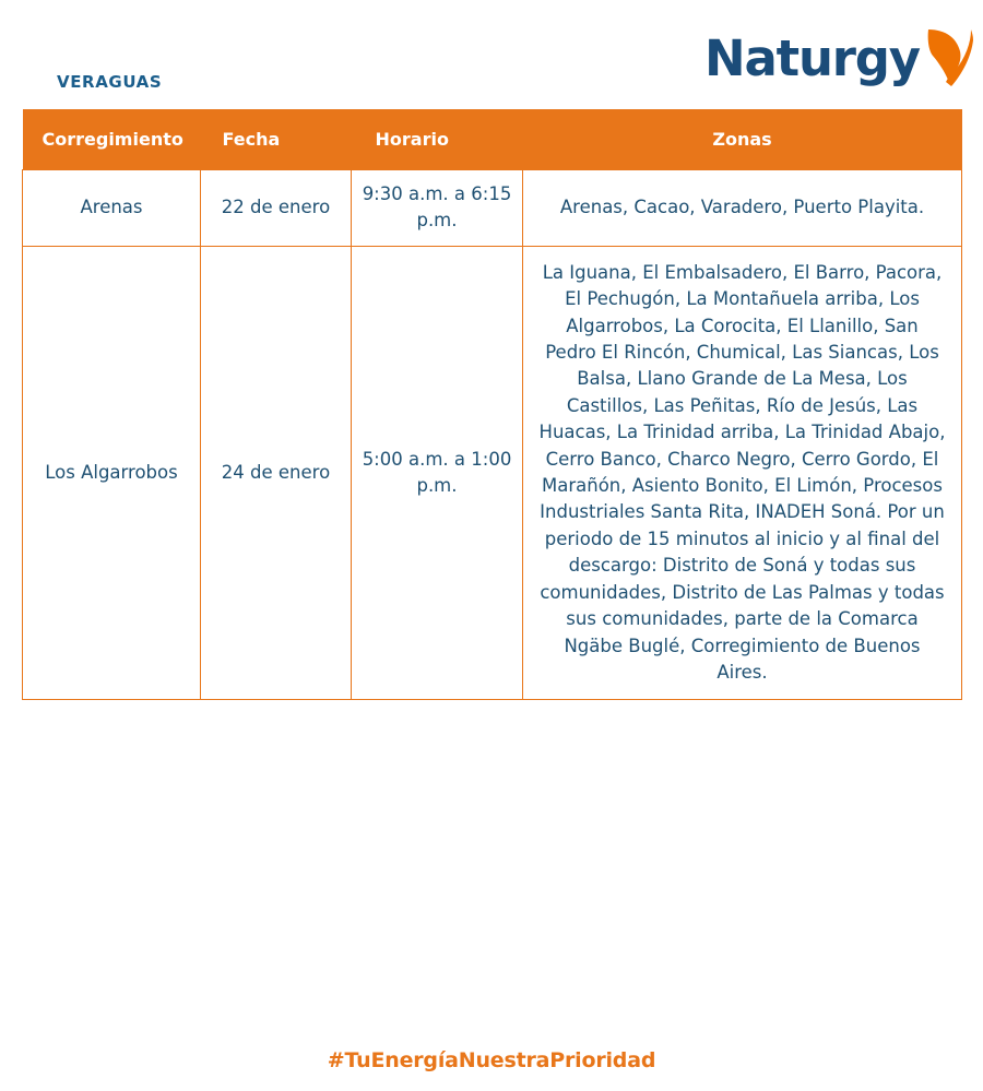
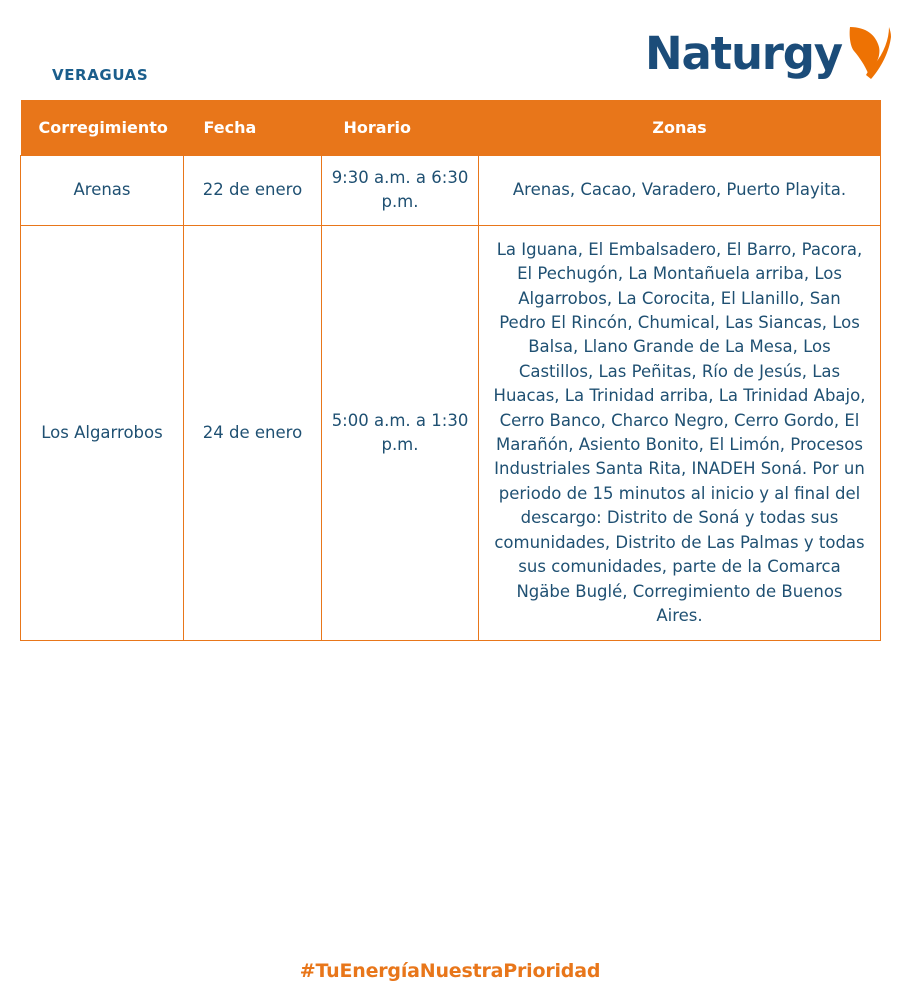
  Naturgy
  VERAGUAS
  Corregimiento	Fecha	Horario	Zonas
- Arenas	22 de enero	9:30 a.m. a 6:15 p.m.	Arenas, Cacao, Varadero, Puerto Playita.
+ Arenas	22 de enero	9:30 a.m. a 6:30 p.m.	Arenas, Cacao, Varadero, Puerto Playita.
- Los Algarrobos	24 de enero	5:00 a.m. a 1:00 p.m.	La Iguana, El Embalsadero, El Barro, Pacora, El Pechugón, La Montañuela arriba, Los Algarrobos, La Corocita, El Llanillo, San Pedro El Rincón, Chumical, Las Siancas, Los Balsa, Llano Grande de La Mesa, Los Castillos, Las Peñitas, Río de Jesús, Las Huacas, La Trinidad arriba, La Trinidad Abajo, Cerro Banco, Charco Negro, Cerro Gordo, El Marañón, Asiento Bonito, El Limón, Procesos Industriales Santa Rita, INADEH Soná. Por un periodo de 15 minutos al inicio y al final del descargo: Distrito de Soná y todas sus comunidades, Distrito de Las Palmas y todas sus comunidades, parte de la Comarca Ngäbe Buglé, Corregimiento de Buenos Aires.
+ Los Algarrobos	24 de enero	5:00 a.m. a 1:30 p.m.	La Iguana, El Embalsadero, El Barro, Pacora, El Pechugón, La Montañuela arriba, Los Algarrobos, La Corocita, El Llanillo, San Pedro El Rincón, Chumical, Las Siancas, Los Balsa, Llano Grande de La Mesa, Los Castillos, Las Peñitas, Río de Jesús, Las Huacas, La Trinidad arriba, La Trinidad Abajo, Cerro Banco, Charco Negro, Cerro Gordo, El Marañón, Asiento Bonito, El Limón, Procesos Industriales Santa Rita, INADEH Soná. Por un periodo de 15 minutos al inicio y al final del descargo: Distrito de Soná y todas sus comunidades, Distrito de Las Palmas y todas sus comunidades, parte de la Comarca Ngäbe Buglé, Corregimiento de Buenos Aires.
  #TuEnergíaNuestraPrioridad
